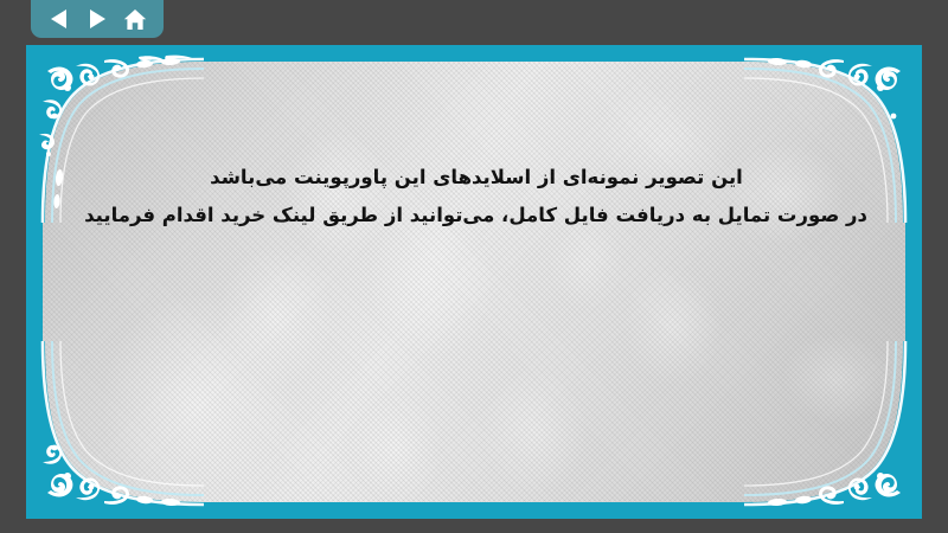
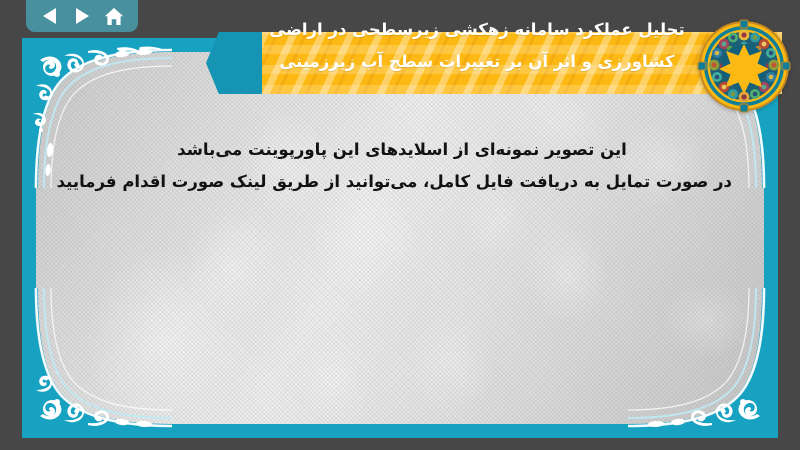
  این تصویر نمونه‌ای از اسلایدهای این پاورپوینت می‌باشد
- در صورت تمایل به دریافت فایل کامل، می‌توانید از طریق لینک خرید اقدام فرمایید
+ در صورت تمایل به دریافت فایل کامل، می‌توانید از طریق لینک صورت اقدام فرمایید
+ تحلیل عملکرد سامانه زهکشی زیرسطحی در اراضی کشاورزی و اثر آن بر تغییرات سطح آب زیرزمینی
